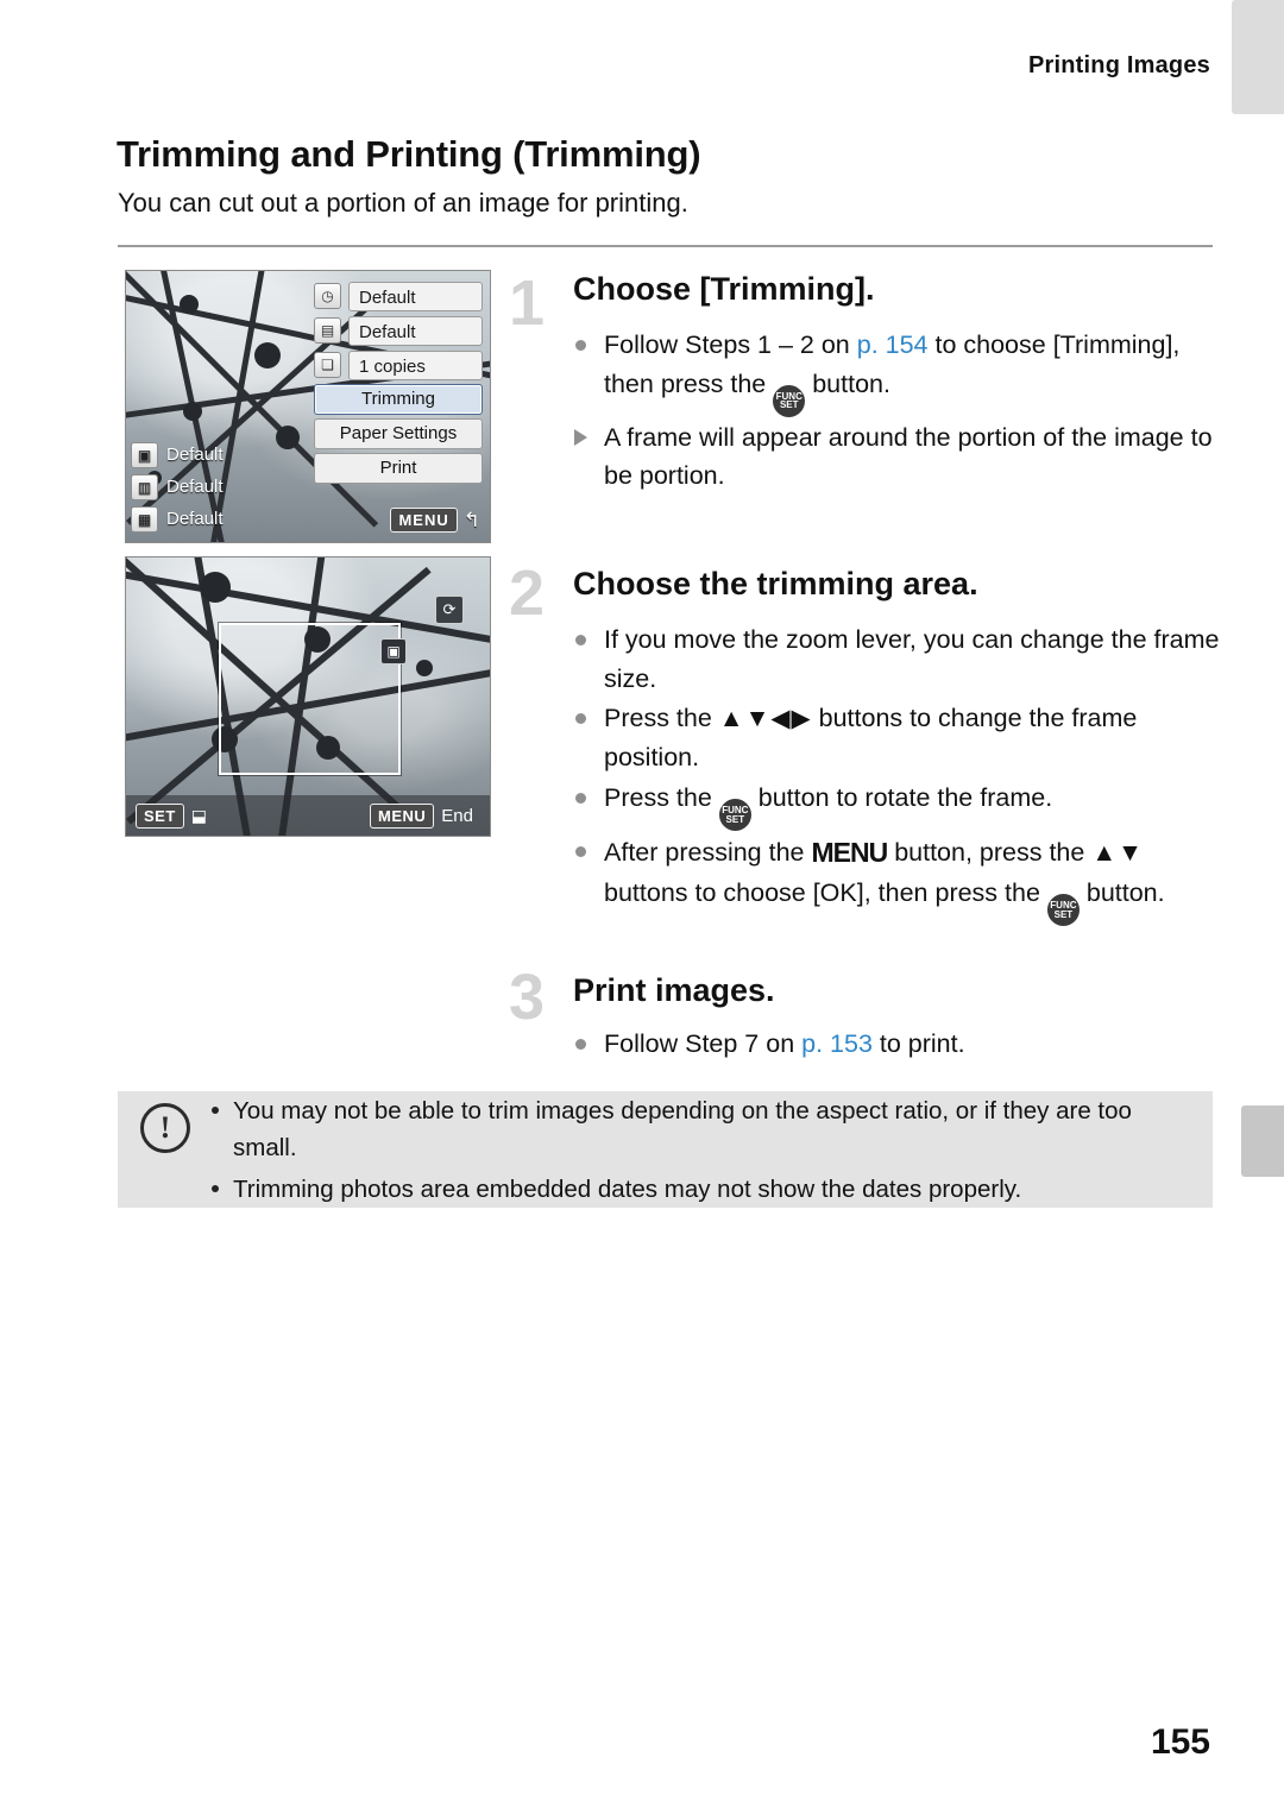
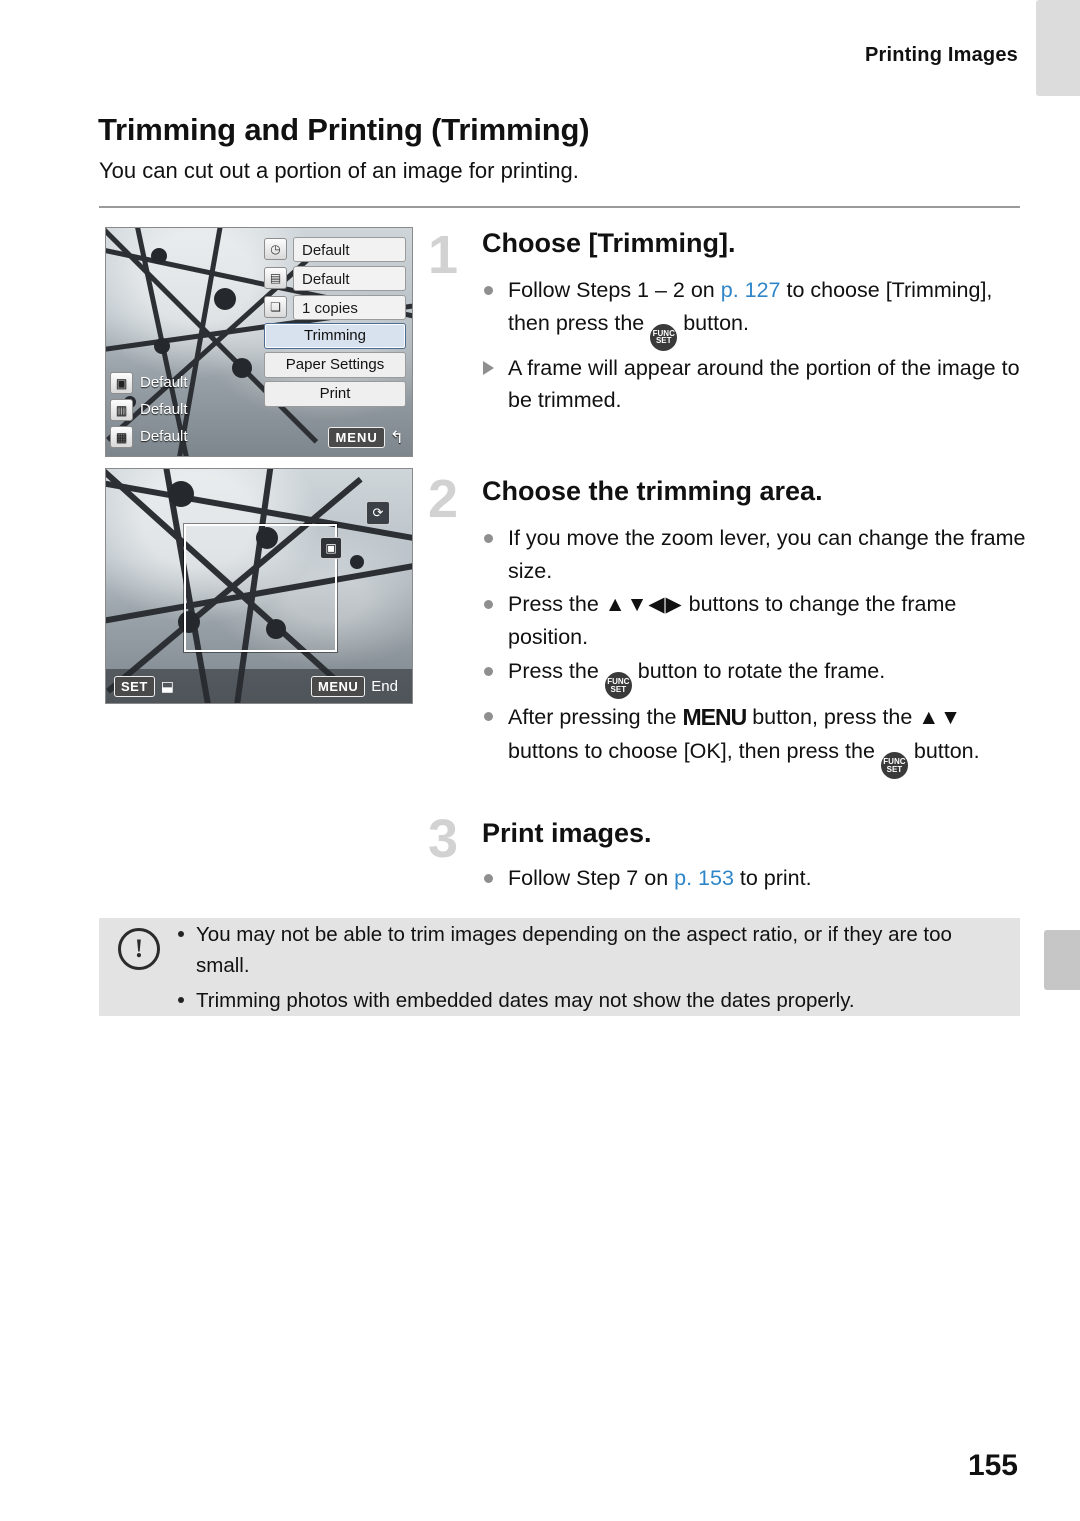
  Printing Images
  Trimming and Printing (Trimming)
  You can cut out a portion of an image for printing.
  ◷
  Default
  ▤
  Default
  ❏
  1 copies
  Trimming
  Paper Settings
  Print
  ▣
  Default
  ▥
  Default
  ▦
  Default
  MENU
  ↰
  ⟳
  ▣
  SET
  ⬓
  MENU
  End
  1
  Choose [Trimming].
- Follow Steps 1 – 2 on p. 154 to choose [Trimming], then press the
+ Follow Steps 1 – 2 on p. 127 to choose [Trimming], then press the
  FUNC
  SET
  button.
- A frame will appear around the portion of the image to be portion.
+ A frame will appear around the portion of the image to be trimmed.
  2
  Choose the trimming area.
  If you move the zoom lever, you can change the frame size.
  Press the ▲▼◀▶ buttons to change the frame position.
  Press the
  FUNC
  SET
  button to rotate the frame.
  After pressing the MENU button, press the ▲▼ buttons to choose [OK], then press the
  FUNC
  SET
  button.
  3
  Print images.
  Follow Step 7 on p. 153 to print.
  !
  You may not be able to trim images depending on the aspect ratio, or if they are too small.
- Trimming photos area embedded dates may not show the dates properly.
+ Trimming photos with embedded dates may not show the dates properly.
  155
